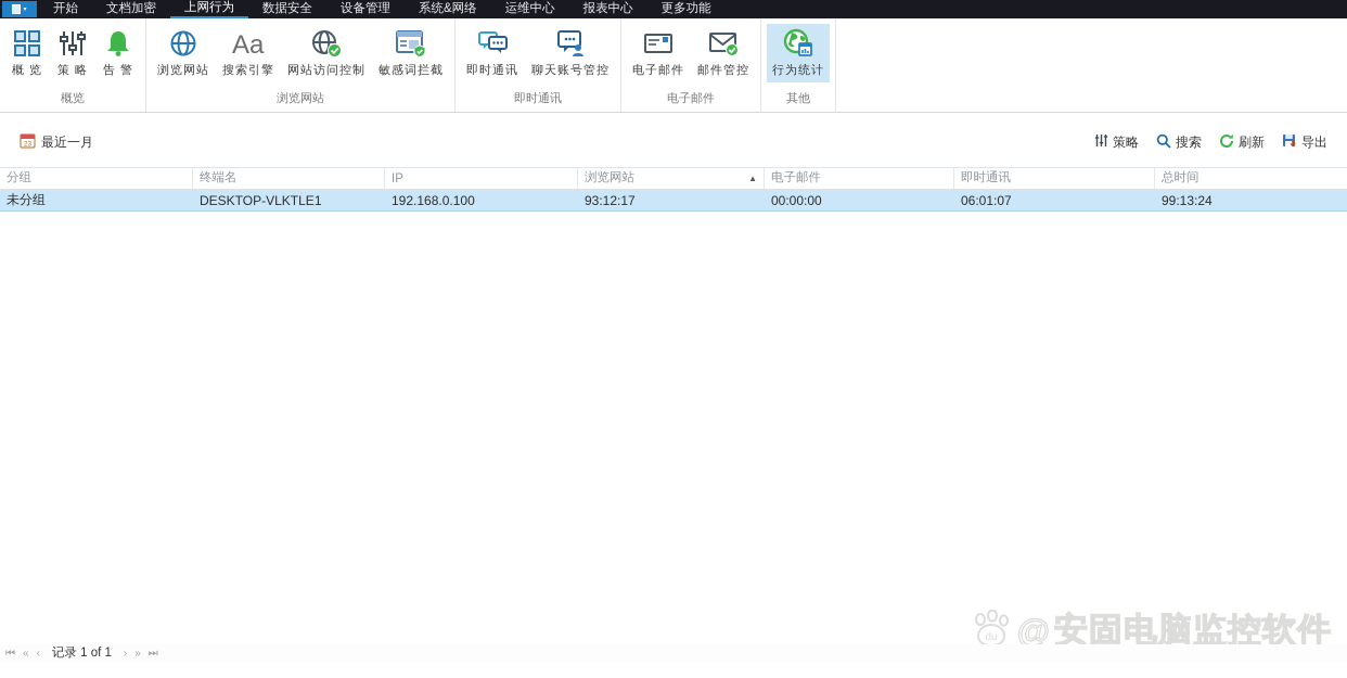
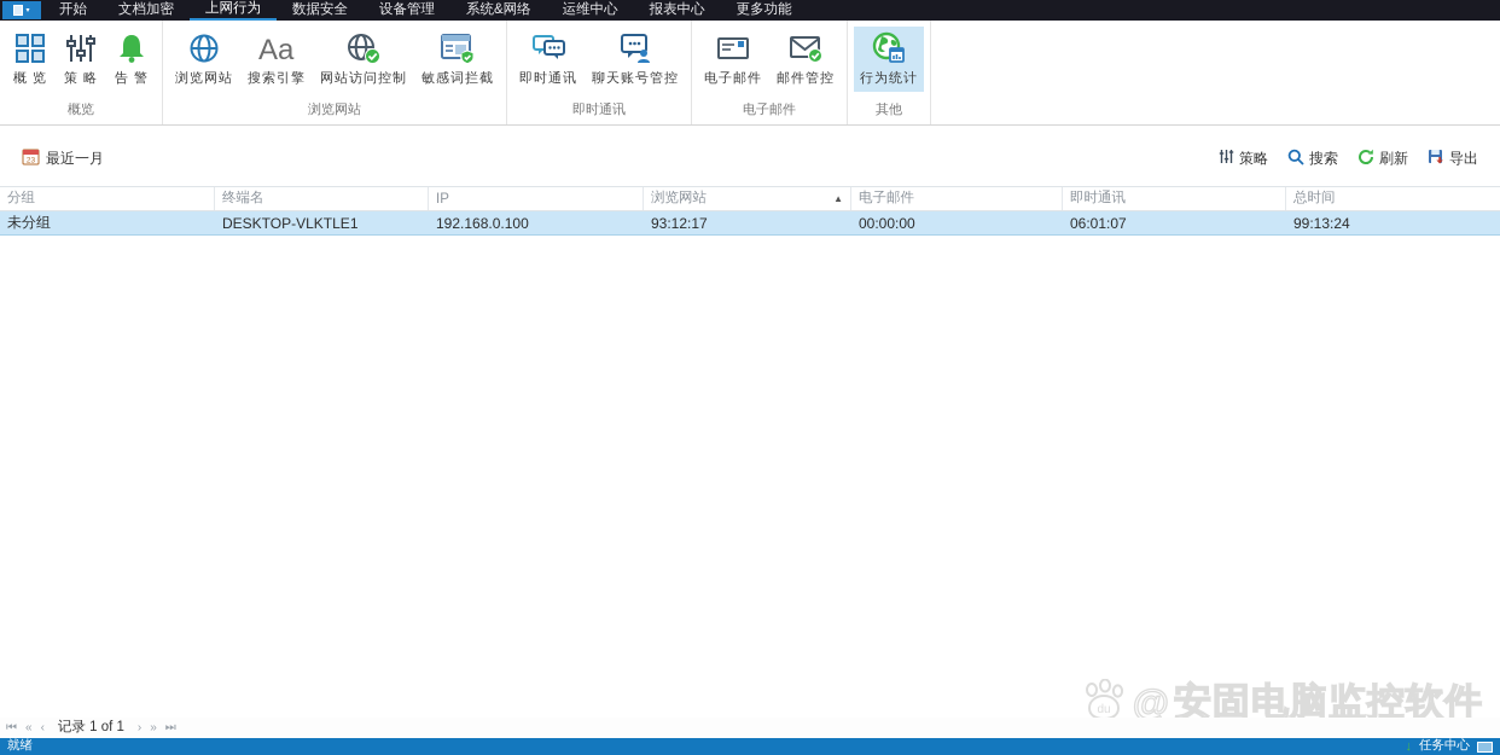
  开始
  文档加密
  上网行为
  数据安全
  设备管理
  系统&网络
  运维中心
  报表中心
  更多功能
  概 览
  策 略
  告 警
  概览
  浏览网站
  Aa
  搜索引擎
  网站访问控制
  敏感词拦截
  浏览网站
  即时通讯
  聊天账号管控
  即时通讯
  电子邮件
  邮件管控
  电子邮件
  行为统计
  其他
  最近一月
  策略
  搜索
  刷新
  导出
  分组
  终端名
  IP
  浏览网站
  ▲
  电子邮件
  即时通讯
  总时间
  未分组
  DESKTOP-VLKTLE1
  192.168.0.100
  93:12:17
  00:00:00
  06:01:07
  99:13:24
  du
  @
  安固电脑监控软件
  ⏮
  «
  ‹
  记录 1 of 1
  ›
  »
  ⏭
+ 就绪
+ ↓
+ 任务中心
